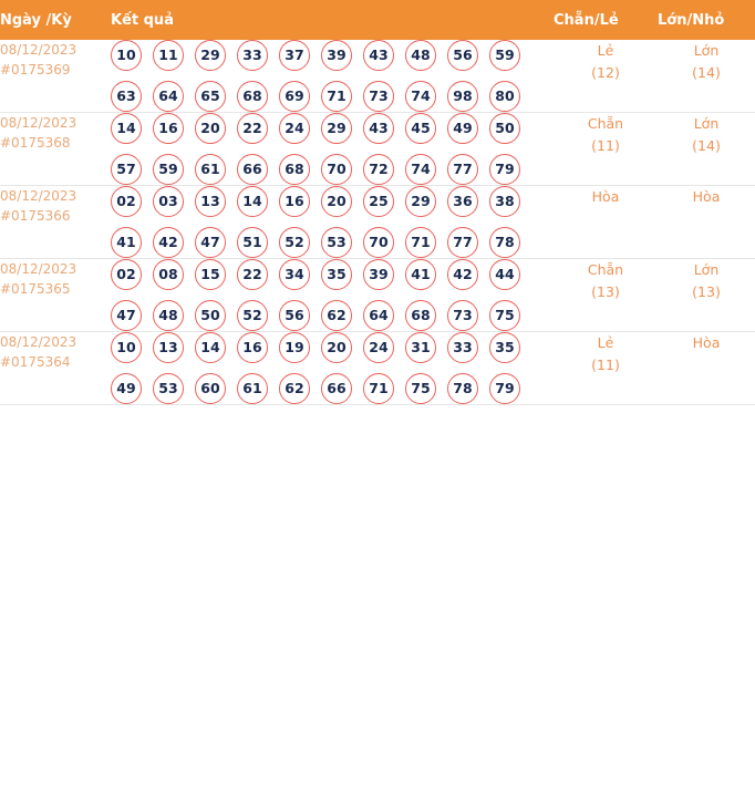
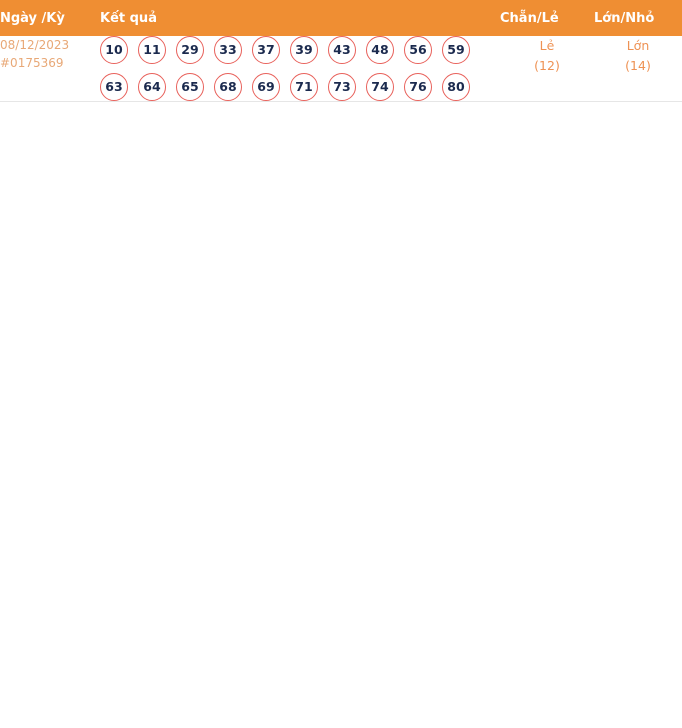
  Ngày /Kỳ	Kết quả	Chẵn/Lẻ	Lớn/Nhỏ
- 08/12/2023#0175369	10 11 29 33 37 39 43 48 56 5963 64 65 68 69 71 73 74 98 80	Lẻ(12)	Lớn(14)
+ 08/12/2023#0175369	10 11 29 33 37 39 43 48 56 5963 64 65 68 69 71 73 74 76 80	Lẻ(12)	Lớn(14)
- 08/12/2023#0175368	14 16 20 22 24 29 43 45 49 5057 59 61 66 68 70 72 74 77 79	Chẵn(11)	Lớn(14)
- 08/12/2023#0175366	02 03 13 14 16 20 25 29 36 3841 42 47 51 52 53 70 71 77 78	Hòa	Hòa
- 08/12/2023#0175365	02 08 15 22 34 35 39 41 42 4447 48 50 52 56 62 64 68 73 75	Chẵn(13)	Lớn(13)
- 08/12/2023#0175364	10 13 14 16 19 20 24 31 33 3549 53 60 61 62 66 71 75 78 79	Lẻ(11)	Hòa
